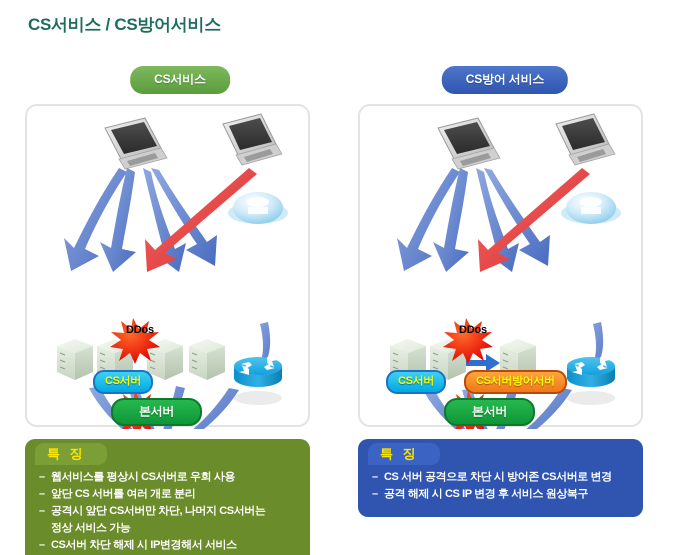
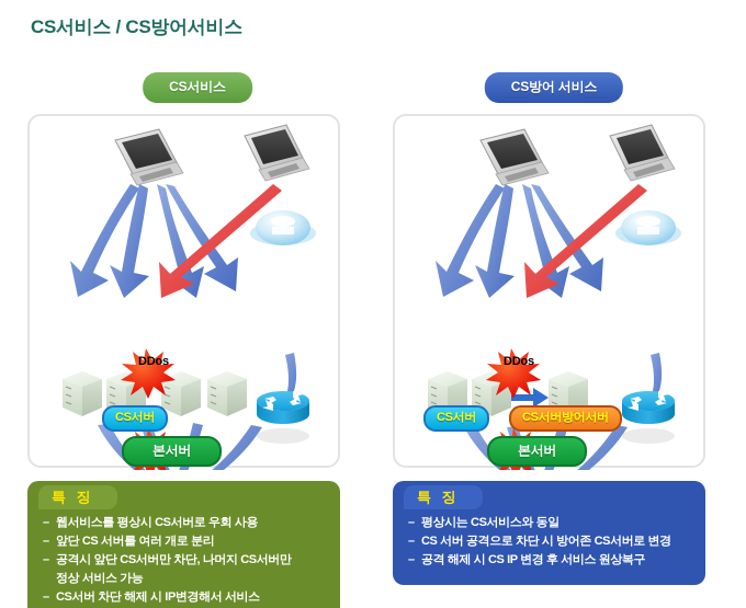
  CS서비스 / CS방어서비스
  CS서비스
  DDos
  CS서버
  본서버
  특 징
  웹서비스를 평상시 CS서버로 우회 사용
  앞단 CS 서버를 여러 개로 분리
- 공격시 앞단 CS서버만 차단, 나머지 CS서버는
+ 공격시 앞단 CS서버만 차단, 나머지 CS서버만
  정상 서비스 가능
  CS서버 차단 해제 시 IP변경해서 서비스
  CS방어 서비스
  DDos
  CS서버
  CS서버방어서버
  본서버
  특 징
+ 평상시는 CS서비스와 동일
  CS 서버 공격으로 차단 시 방어존 CS서버로 변경
  공격 해제 시 CS IP 변경 후 서비스 원상복구
